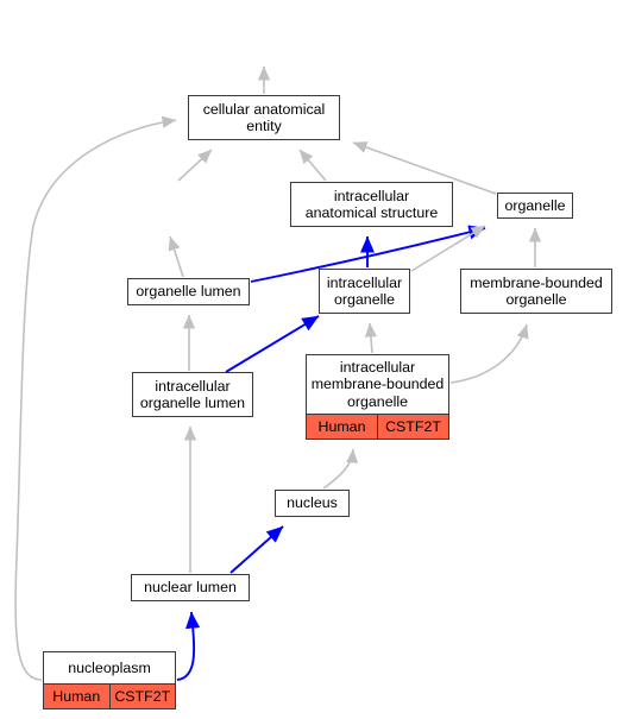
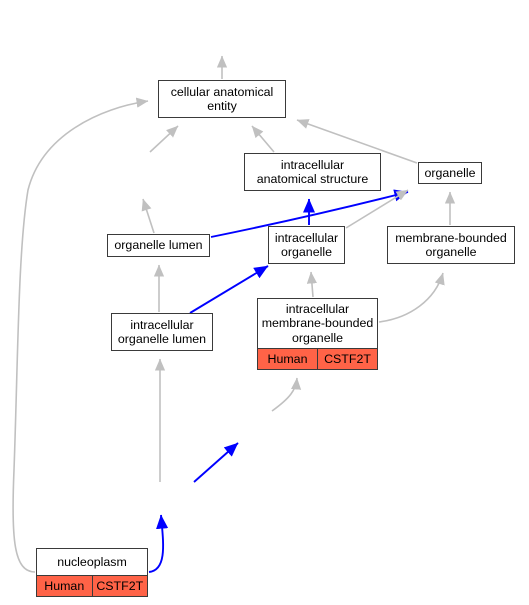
  cellular anatomical
  entity
  intracellular
  anatomical structure
  organelle
  organelle lumen
  intracellular
  organelle
  membrane-bounded
  organelle
  intracellular
  organelle lumen
  intracellular
  membrane-bounded
  organelle
  Human
  CSTF2T
- nucleus
- nuclear lumen
  nucleoplasm
  Human
  CSTF2T
